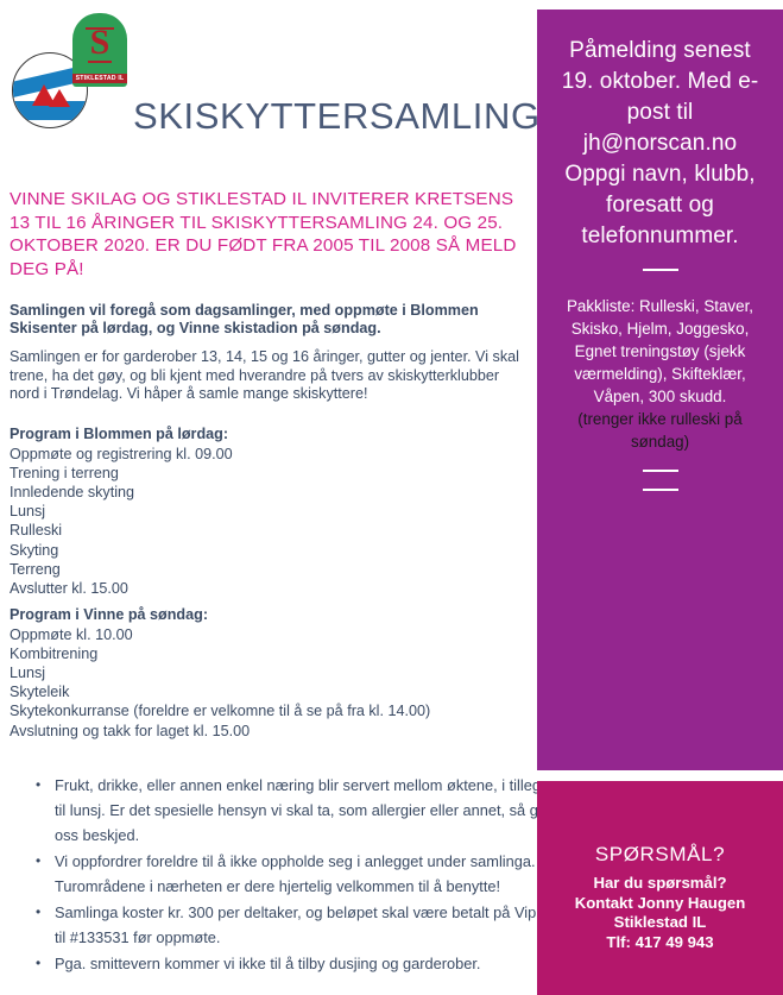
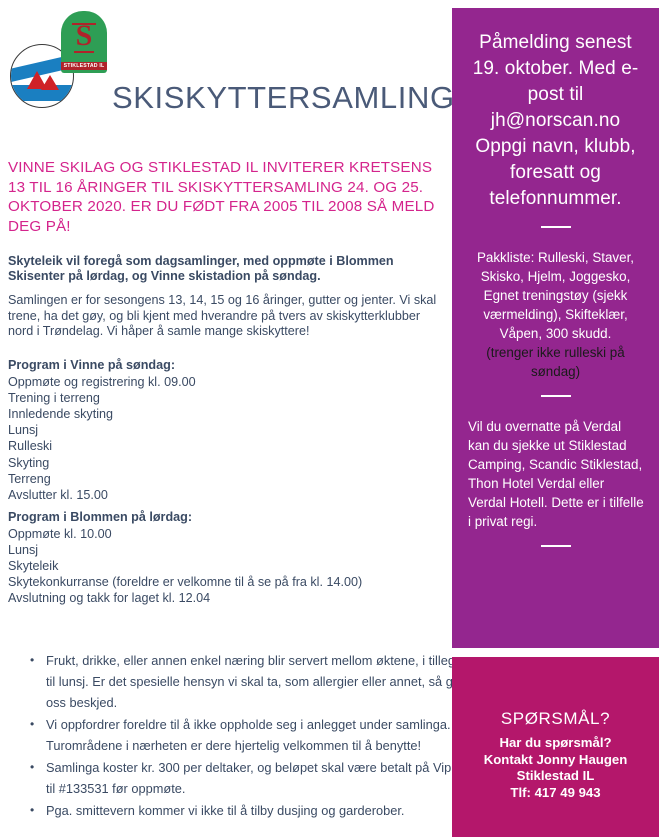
  S
  SKISKYTTERSAMLING
  VINNE SKILAG OG STIKLESTAD IL INVITERER KRETSENS 13 TIL 16 ÅRINGER TIL SKISKYTTERSAMLING 24. OG 25. OKTOBER 2020. ER DU FØDT FRA 2005 TIL 2008 SÅ MELD DEG PÅ!
- Samlingen vil foregå som dagsamlinger, med oppmøte i Blommen Skisenter på lørdag, og Vinne skistadion på søndag.
+ Skyteleik vil foregå som dagsamlinger, med oppmøte i Blommen Skisenter på lørdag, og Vinne skistadion på søndag.
- Samlingen er for garderober 13, 14, 15 og 16 åringer, gutter og jenter. Vi skal trene, ha det gøy, og bli kjent med hverandre på tvers av skiskytterklubber nord i Trøndelag. Vi håper å samle mange skiskyttere!
+ Samlingen er for sesongens 13, 14, 15 og 16 åringer, gutter og jenter. Vi skal trene, ha det gøy, og bli kjent med hverandre på tvers av skiskytterklubber nord i Trøndelag. Vi håper å samle mange skiskyttere!
- Program i Blommen på lørdag:
+ Program i Vinne på søndag:
  Oppmøte og registrering kl. 09.00
  Trening i terreng
  Innledende skyting
  Lunsj
  Rulleski
  Skyting
  Terreng
  Avslutter kl. 15.00
- Program i Vinne på søndag:
+ Program i Blommen på lørdag:
  Oppmøte kl. 10.00
- Kombitrening
  Lunsj
  Skyteleik
  Skytekonkurranse (foreldre er velkomne til å se på fra kl. 14.00)
- Avslutning og takk for laget kl. 15.00
+ Avslutning og takk for laget kl. 12.04
  Frukt, drikke, eller annen enkel næring blir servert mellom øktene, i tille til lunsj. Er det spesielle hensyn vi skal ta, som allergier eller annet, så g oss beskjed.
  Vi oppfordrer foreldre til å ikke oppholde seg i anlegget under samlinga. Turområdene i nærheten er dere hjertelig velkommen til å benytte!
  Samlinga koster kr. 300 per deltaker, og beløpet skal være betalt på Vip til #133531 før oppmøte.
  Pga. smittevern kommer vi ikke til å tilby dusjing og garderober.
  Påmelding senest 19. oktober. Med e-post til jh@norscan.no Oppgi navn, klubb, foresatt og telefonnummer.
  Pakkliste: Rulleski, Staver, Skisko, Hjelm, Joggesko, Egnet treningstøy (sjekk værmelding), Skifteklær, Våpen, 300 skudd.
  (trenger ikke rulleski på søndag)
+ Vil du overnatte på Verdal kan du sjekke ut Stiklestad Camping, Scandic Stiklestad, Thon Hotel Verdal eller Verdal Hotell. Dette er i tilfelle i privat regi.
  SPØRSMÅL?
  Har du spørsmål?
  Kontakt Jonny Haugen
  Stiklestad IL
  Tlf: 417 49 943
